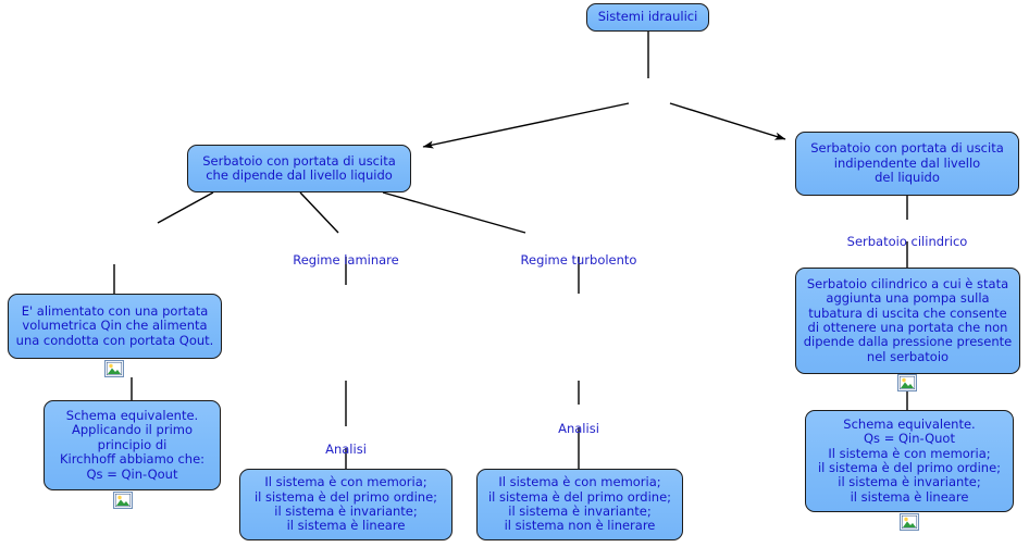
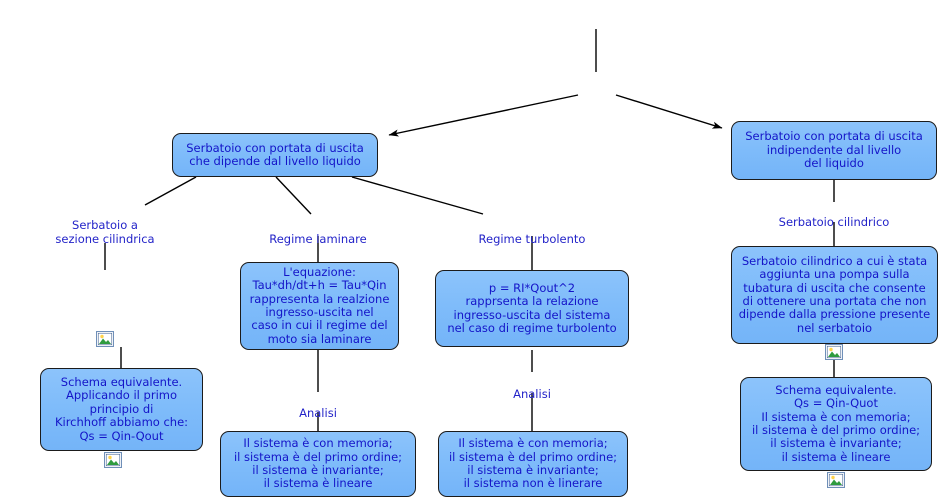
- Sistemi idraulici
  Serbatoio con portata di uscita
  che dipende dal livello liquido
  Serbatoio con portata di uscita
  indipendente dal livello
  del liquido
- E' alimentato con una portata
- volumetrica Qin che alimenta
- una condotta con portata Qout.
  Schema equivalente.
  Applicando il primo
  principio di
  Kirchhoff abbiamo che:
  Qs = Qin-Qout
+ L'equazione:
+ Tau*dh/dt+h = Tau*Qin
+ rappresenta la realzione
+ ingresso-uscita nel
+ caso in cui il regime del
+ moto sia laminare
  Il sistema è con memoria;
  il sistema è del primo ordine;
  il sistema è invariante;
  il sistema è lineare
+ p = RI*Qout^2
+ rapprsenta la relazione
+ ingresso-uscita del sistema
+ nel caso di regime turbolento
  Il sistema è con memoria;
  il sistema è del primo ordine;
  il sistema è invariante;
  il sistema non è linerare
  Serbatoio cilindrico a cui è stata
  aggiunta una pompa sulla
  tubatura di uscita che consente
  di ottenere una portata che non
  dipende dalla pressione presente
  nel serbatoio
  Schema equivalente.
  Qs = Qin-Quot
  Il sistema è con memoria;
  il sistema è del primo ordine;
  il sistema è invariante;
  il sistema è lineare
+ Serbatoio a
+ sezione cilindrica
  Regime laminare
  Regime turbolento
  Serbatoio cilindrico
  Analisi
  Analisi
